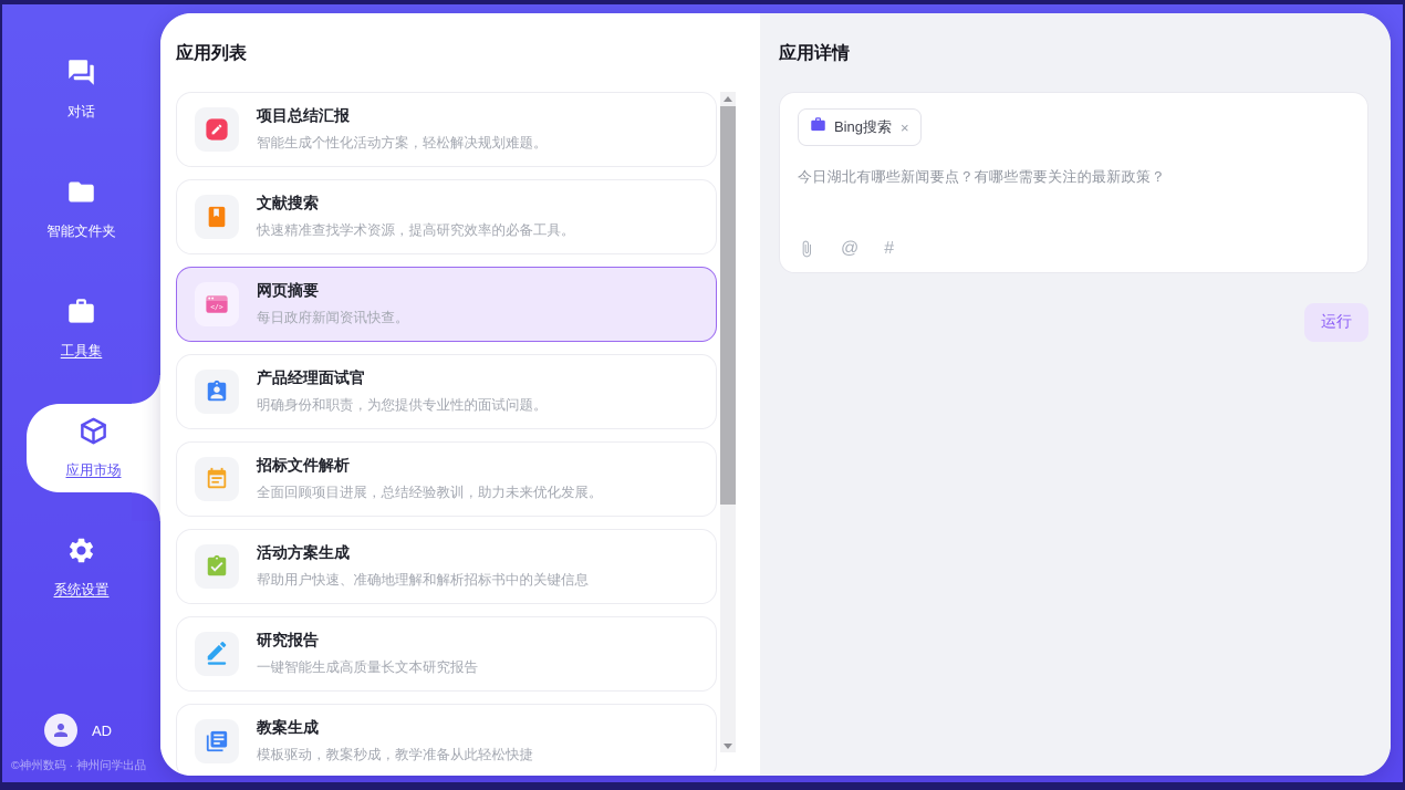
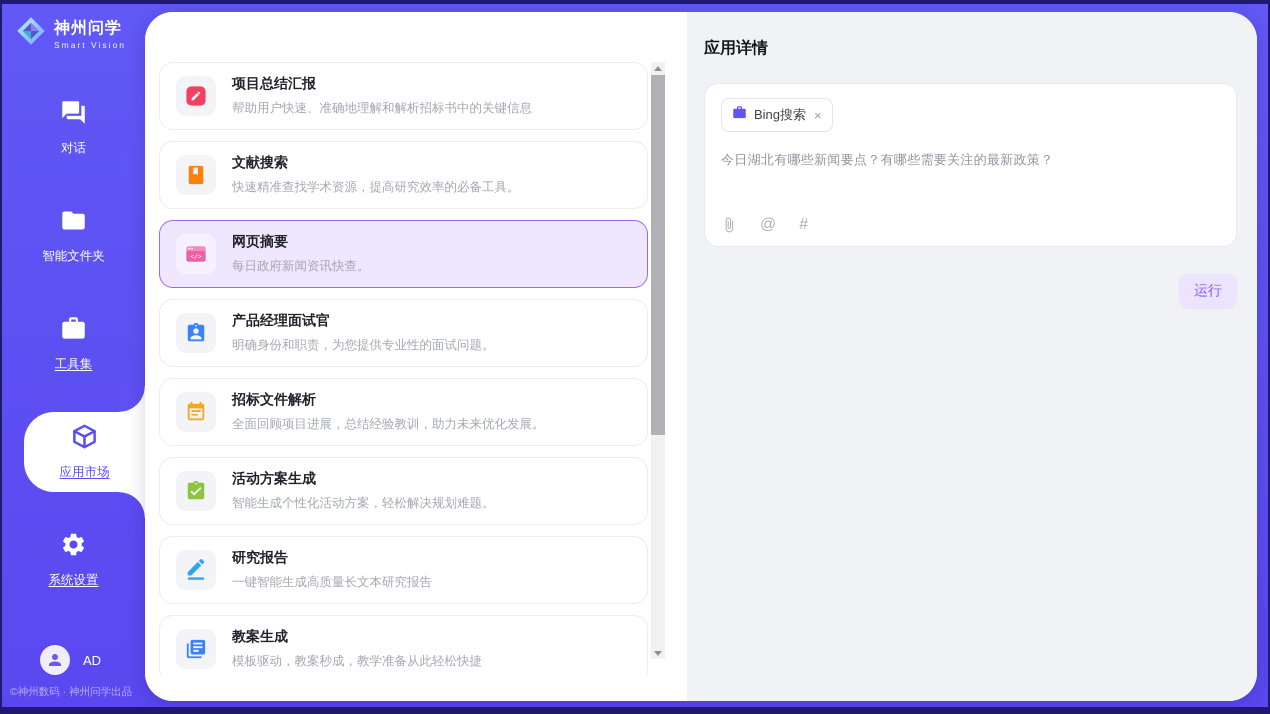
+ 神州问学
+ Smart Vision
  对话
  智能文件夹
  工具集
  应用市场
  系统设置
  AD
  ©神州数码 · 神州问学出品
- 应用列表
  项目总结汇报
- 智能生成个性化活动方案，轻松解决规划难题。
+ 帮助用户快速、准确地理解和解析招标书中的关键信息
  文献搜索
  快速精准查找学术资源，提高研究效率的必备工具。
  </>
  网页摘要
  每日政府新闻资讯快查。
  产品经理面试官
  明确身份和职责，为您提供专业性的面试问题。
  招标文件解析
  全面回顾项目进展，总结经验教训，助力未来优化发展。
  活动方案生成
- 帮助用户快速、准确地理解和解析招标书中的关键信息
+ 智能生成个性化活动方案，轻松解决规划难题。
  研究报告
  一键智能生成高质量长文本研究报告
  教案生成
  模板驱动，教案秒成，教学准备从此轻松快捷
  应用详情
  Bing搜索
  ×
  今日湖北有哪些新闻要点？有哪些需要关注的最新政策？
  @
  #
  运行
